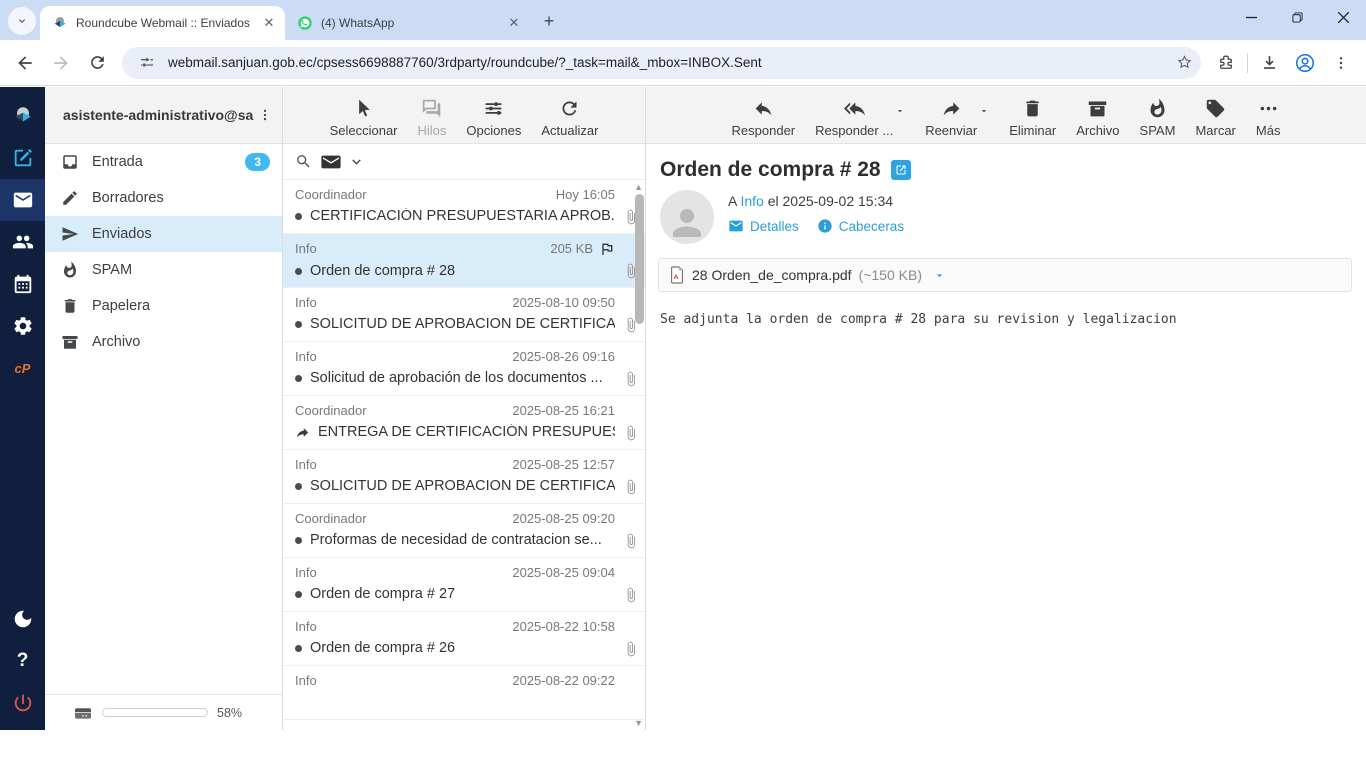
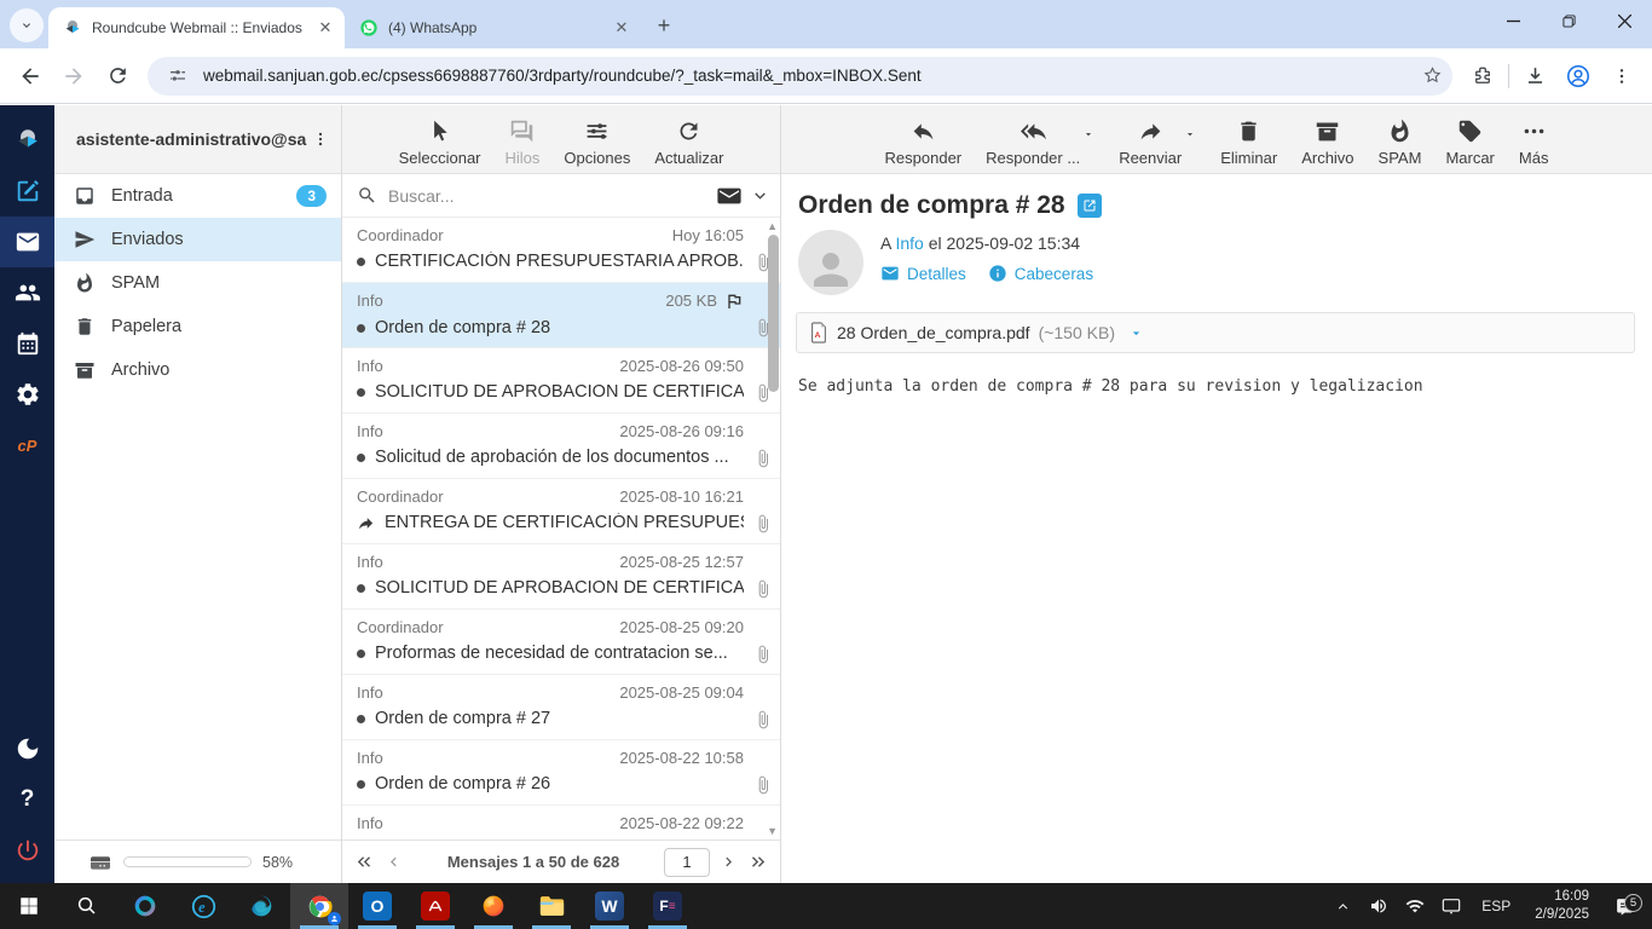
  Roundcube Webmail :: Enviados
  ✕
  (4) WhatsApp
  ✕
  +
  webmail.sanjuan.gob.ec/cpsess6698887760/3rdparty/roundcube/?_task=mail&_mbox=INBOX.Sent
  cP
  ?
  asistente-administrativo@sa
  Entrada
  3
- Borradores
  Enviados
  SPAM
  Papelera
  Archivo
  58%
  Seleccionar
  Hilos
  Opciones
  Actualizar
+ Buscar...
  Coordinador
  Hoy 16:05
  CERTIFICACIÓN PRESUPUESTARIA APROB.
  Info
  205 KB
  Orden de compra # 28
  Info
- 2025-08-10 09:50
+ 2025-08-26 09:50
  SOLICITUD DE APROBACION DE CERTIFICA
  Info
  2025-08-26 09:16
  Solicitud de aprobación de los documentos ...
  Coordinador
- 2025-08-25 16:21
+ 2025-08-10 16:21
  ENTREGA DE CERTIFICACIÓN PRESUPUE
  Info
  2025-08-25 12:57
  SOLICITUD DE APROBACION DE CERTIFICA
  Coordinador
  2025-08-25 09:20
  Proformas de necesidad de contratacion se...
  Info
  2025-08-25 09:04
  Orden de compra # 27
  Info
  2025-08-22 10:58
  Orden de compra # 26
  Info
  2025-08-22 09:22
  ▲
  ▼
+ Mensajes 1 a 50 de 628
+ 1
  Responder
  Responder ...
  Reenviar
  Eliminar
  Archivo
  SPAM
  Marcar
  Más
  Orden de compra # 28
  A Info el 2025-09-02 15:34
  Detalles
  Cabeceras
  28 Orden_de_compra.pdf
  (~150 KB)
  Se adjunta la orden de compra # 28 para su revision y legalizacion
+ e
+ O
+ W
+ F
+ ≡
+ ESP
+ 16:09
+ 2/9/2025
+ 5
